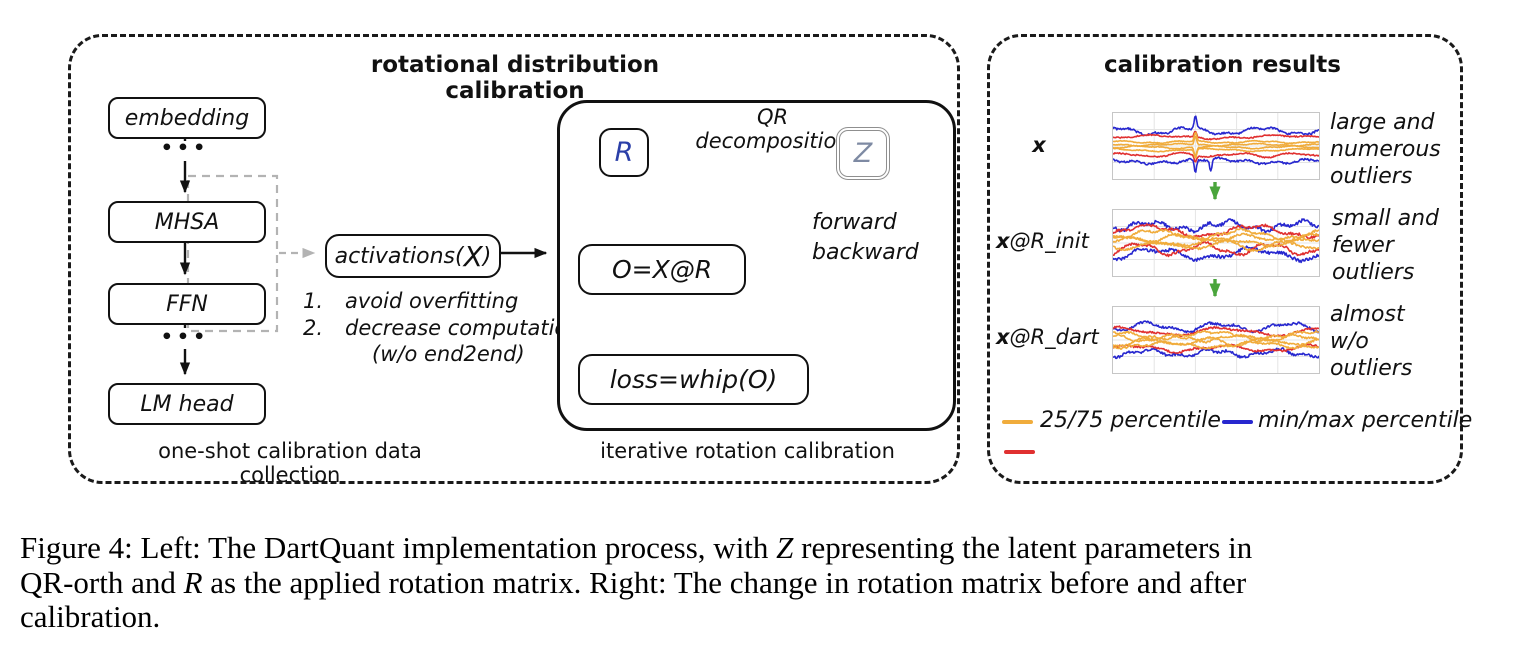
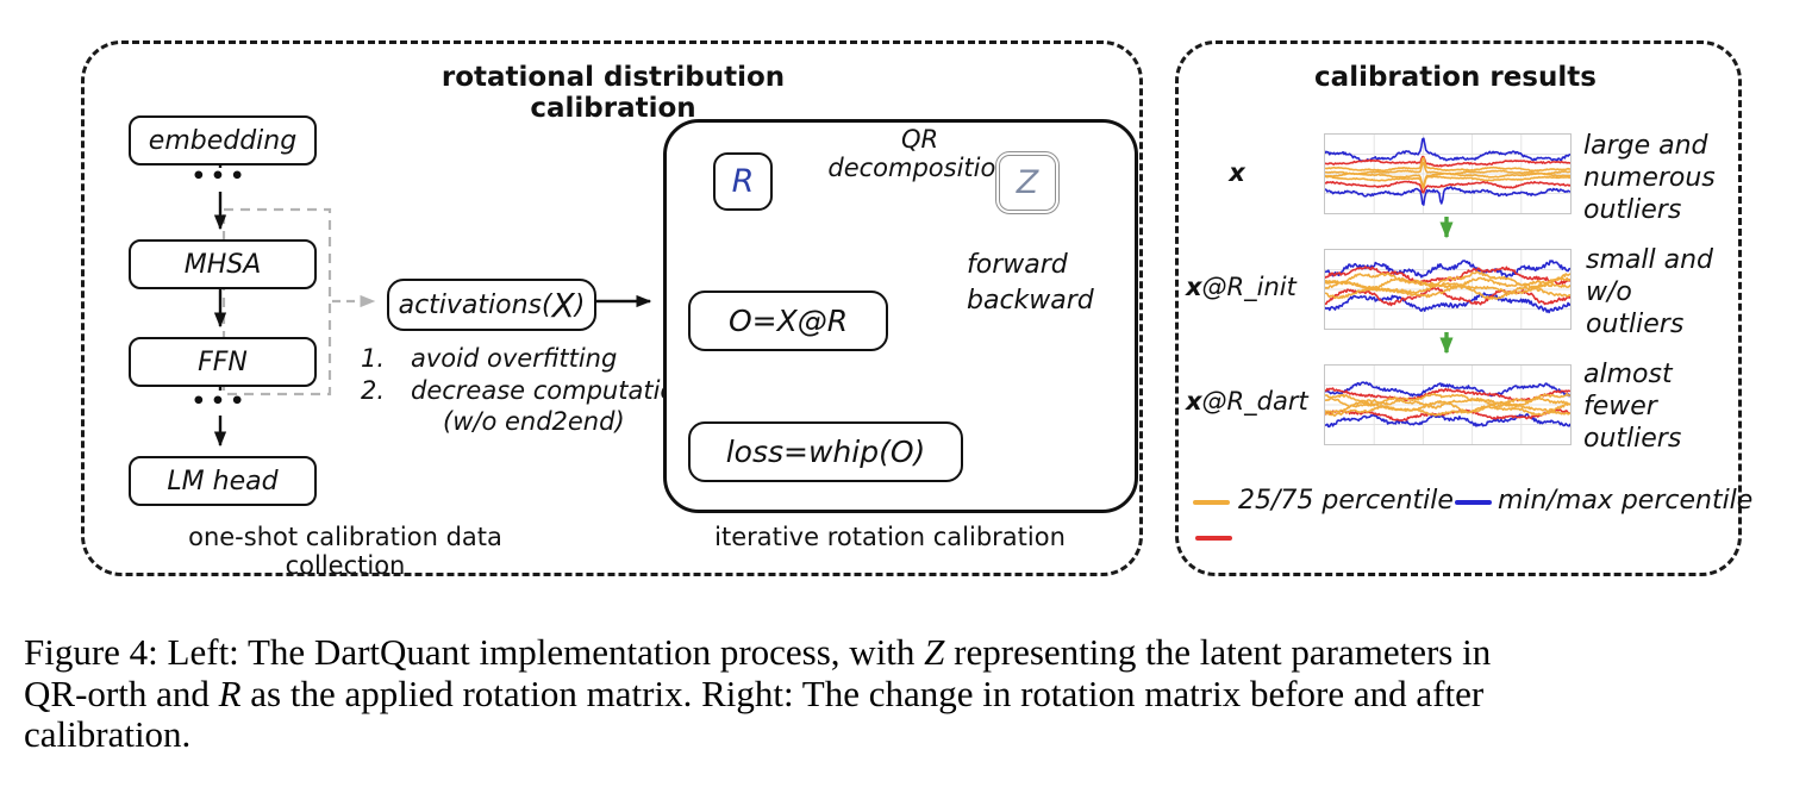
  rotational distribution calibration
  embedding
  •••
  MHSA
  FFN
  •••
  LM head
  activations(
  X
  )
  1.
  avoid overfitting
  2.
  decrease computati
  (w/o end2end)
  QR decompositio
  R
  Z
  O=X@R
  loss=whip(O)
  forward
  backward
  one-shot calibration data collection
  iterative rotation calibration
  calibration results
  x
  x@R_init
  x@R_dart
  large and
  numerous
  outliers
  small and
- fewer
+ w/o
  outliers
  almost
- w/o
+ fewer
  outliers
  25/75 percentile
  min/max percentile
  Figure 4: Left: The DartQuant implementation process, with Z representing the latent parameters in
  QR-orth and R as the applied rotation matrix. Right: The change in rotation matrix before and after
  calibration.
